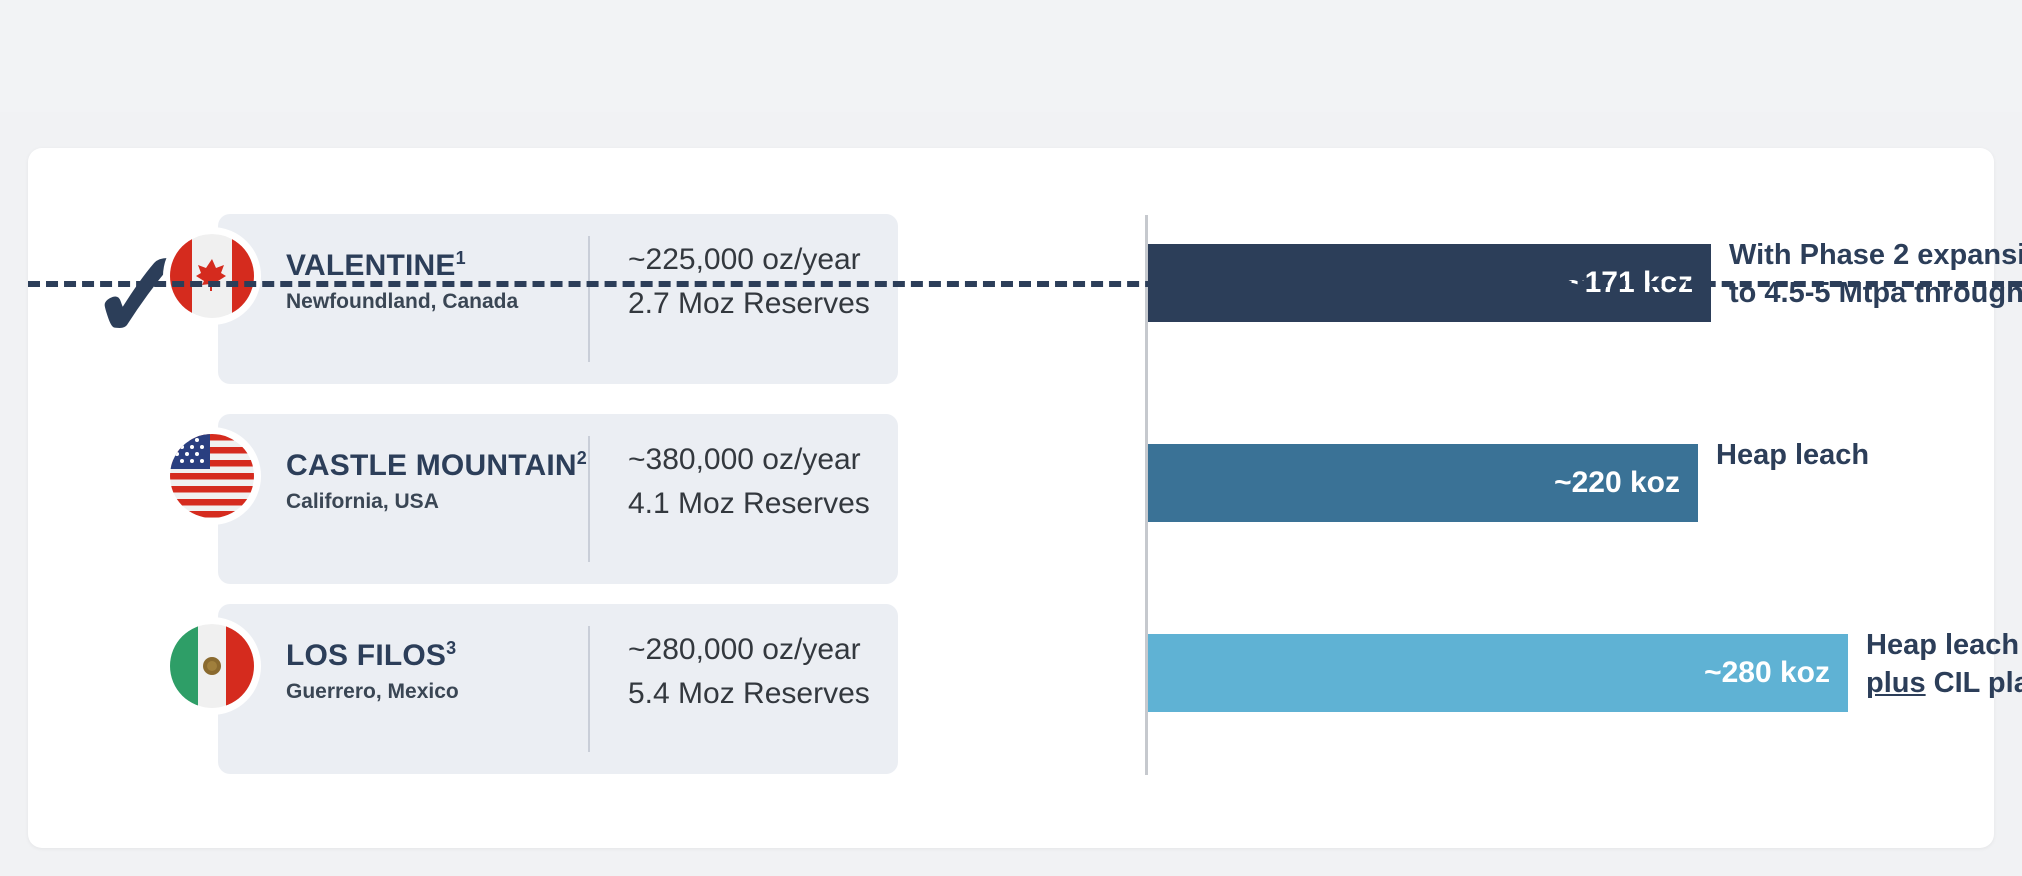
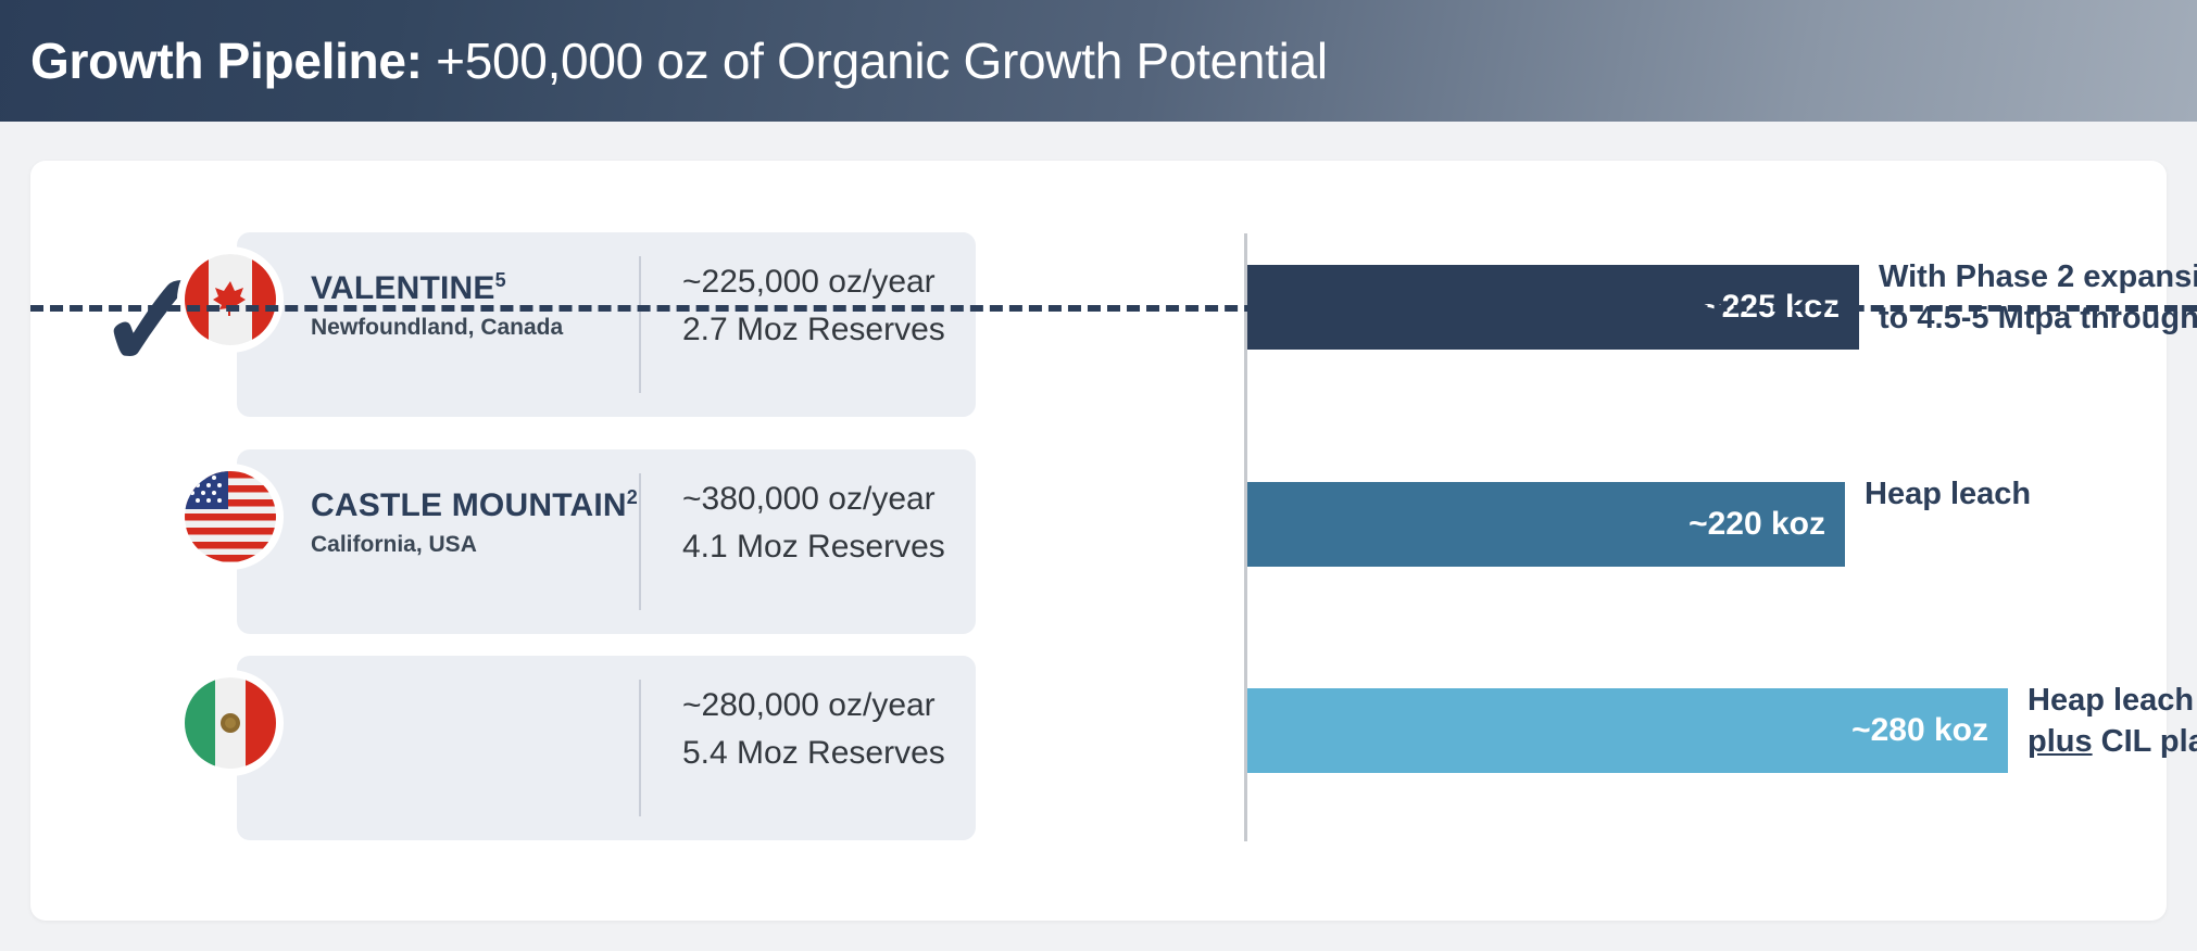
+ Growth Pipeline: +500,000 oz of Organic Growth Potential
  ✓
- VALENTINE1
+ VALENTINE5
  Newfoundland, Canada
  ~225,000 oz/year
  2.7 Moz Reserves
  CASTLE MOUNTAIN2
  California, USA
  ~380,000 oz/year
  4.1 Moz Reserves
- LOS FILOS3
- Guerrero, Mexico
  ~280,000 oz/year
  5.4 Moz Reserves
- ~171 koz
+ ~225 koz
  With Phase 2 expansi
  to 4.5-5 Mtpa through
  ~220 koz
  Heap leach
  ~280 koz
  Heap leach
  plus CIL pl
